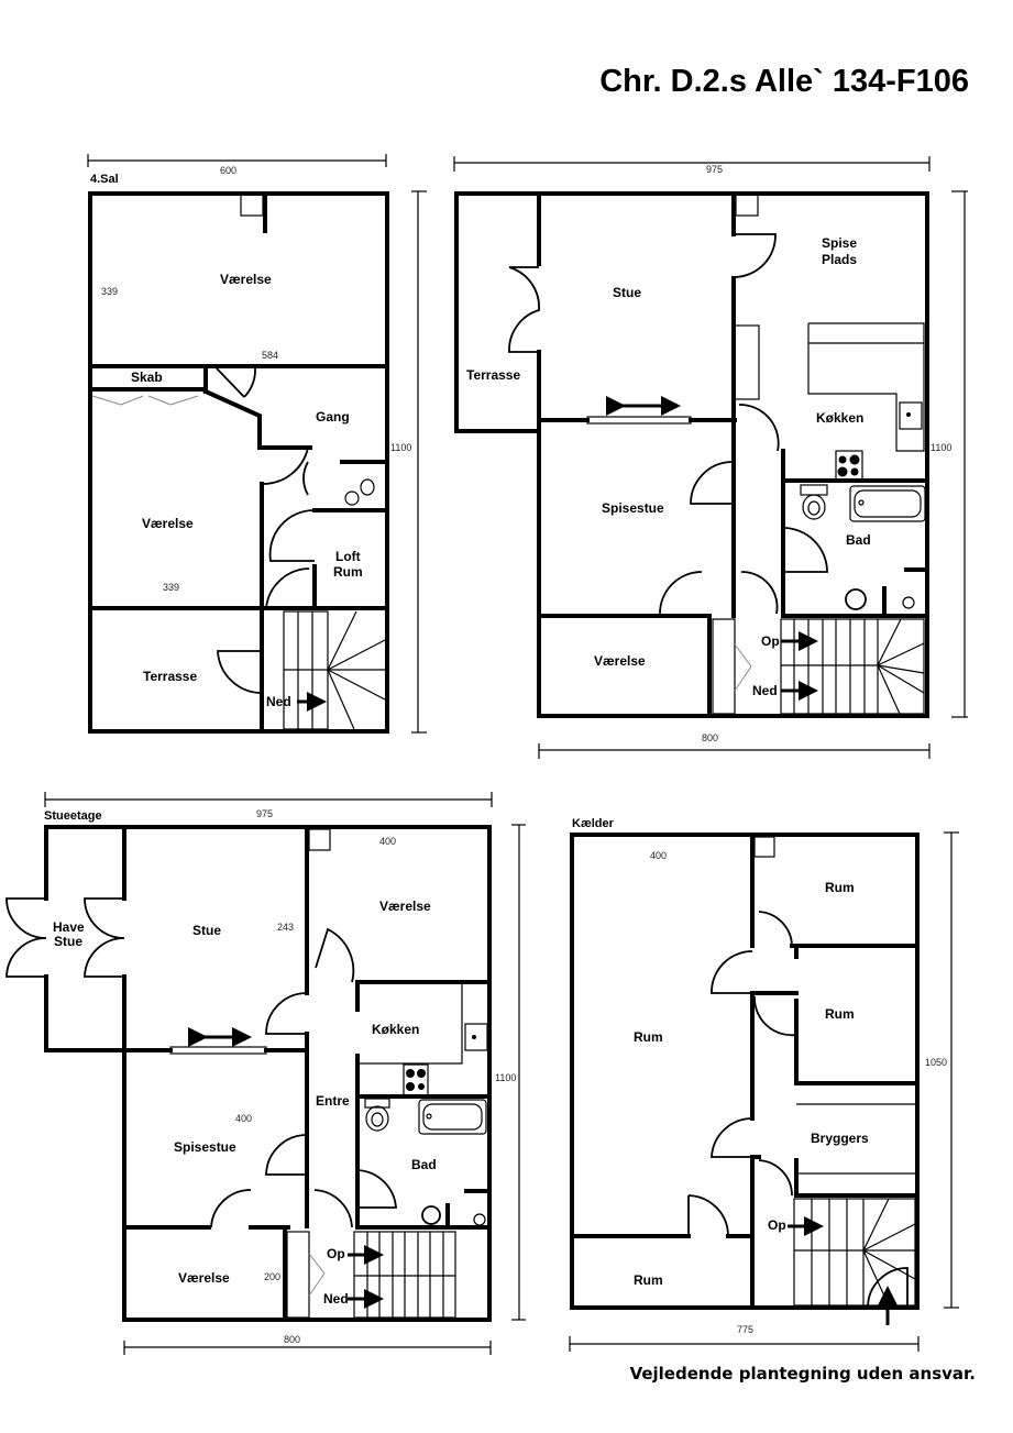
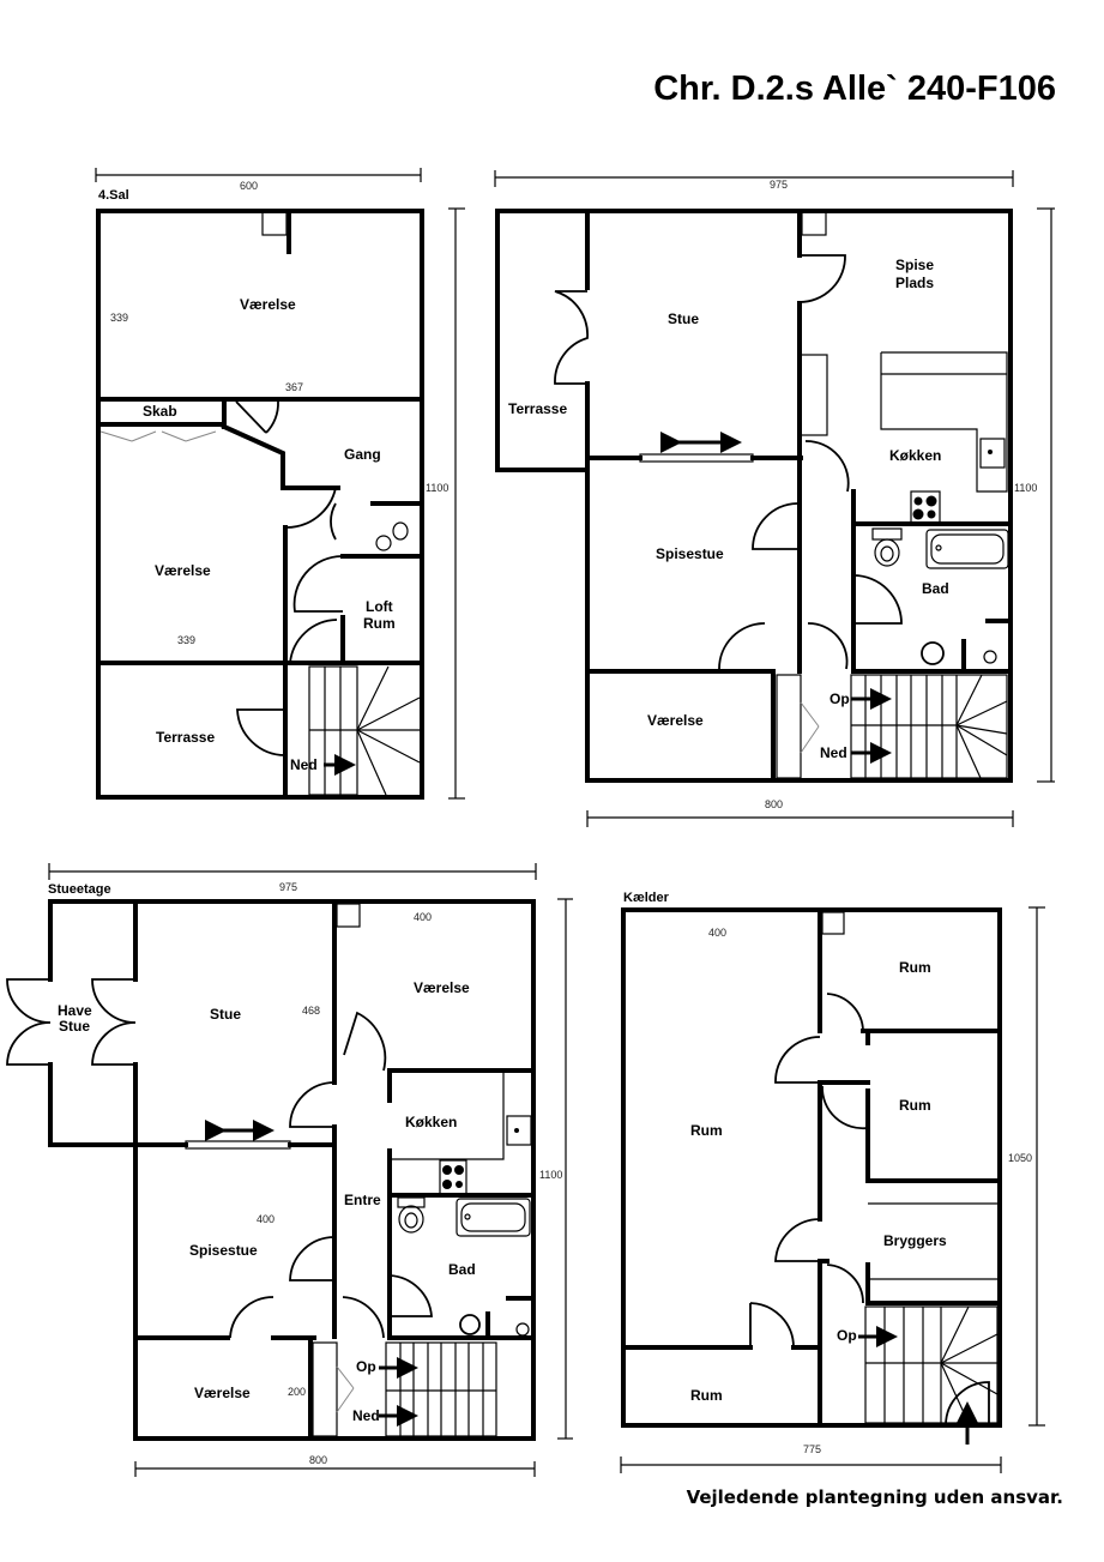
- Chr. D.2.s Alle` 134-F106
+ Chr. D.2.s Alle` 240-F106
  600
  4.Sal
  1100
  Værelse
  339
- 584
+ 367
  Skab
  Gang
  Værelse
  339
  Loft
  Rum
  Terrasse
  Ned
  975
  1100
  800
  Terrasse
  Stue
  Spise
  Plads
  Køkken
  Spisestue
  Bad
  Værelse
  Op
  Ned
  975
  Stueetage
  1100
  800
  Have
  Stue
  Stue
- 243
+ 468
  400
  Værelse
  Køkken
  Entre
  400
  Spisestue
  Bad
  Værelse
  200
  Op
  Ned
  Kælder
  1050
  775
  400
  Rum
  Rum
  Rum
  Bryggers
  Rum
  Op
  Vejledende plantegning uden ansvar.
